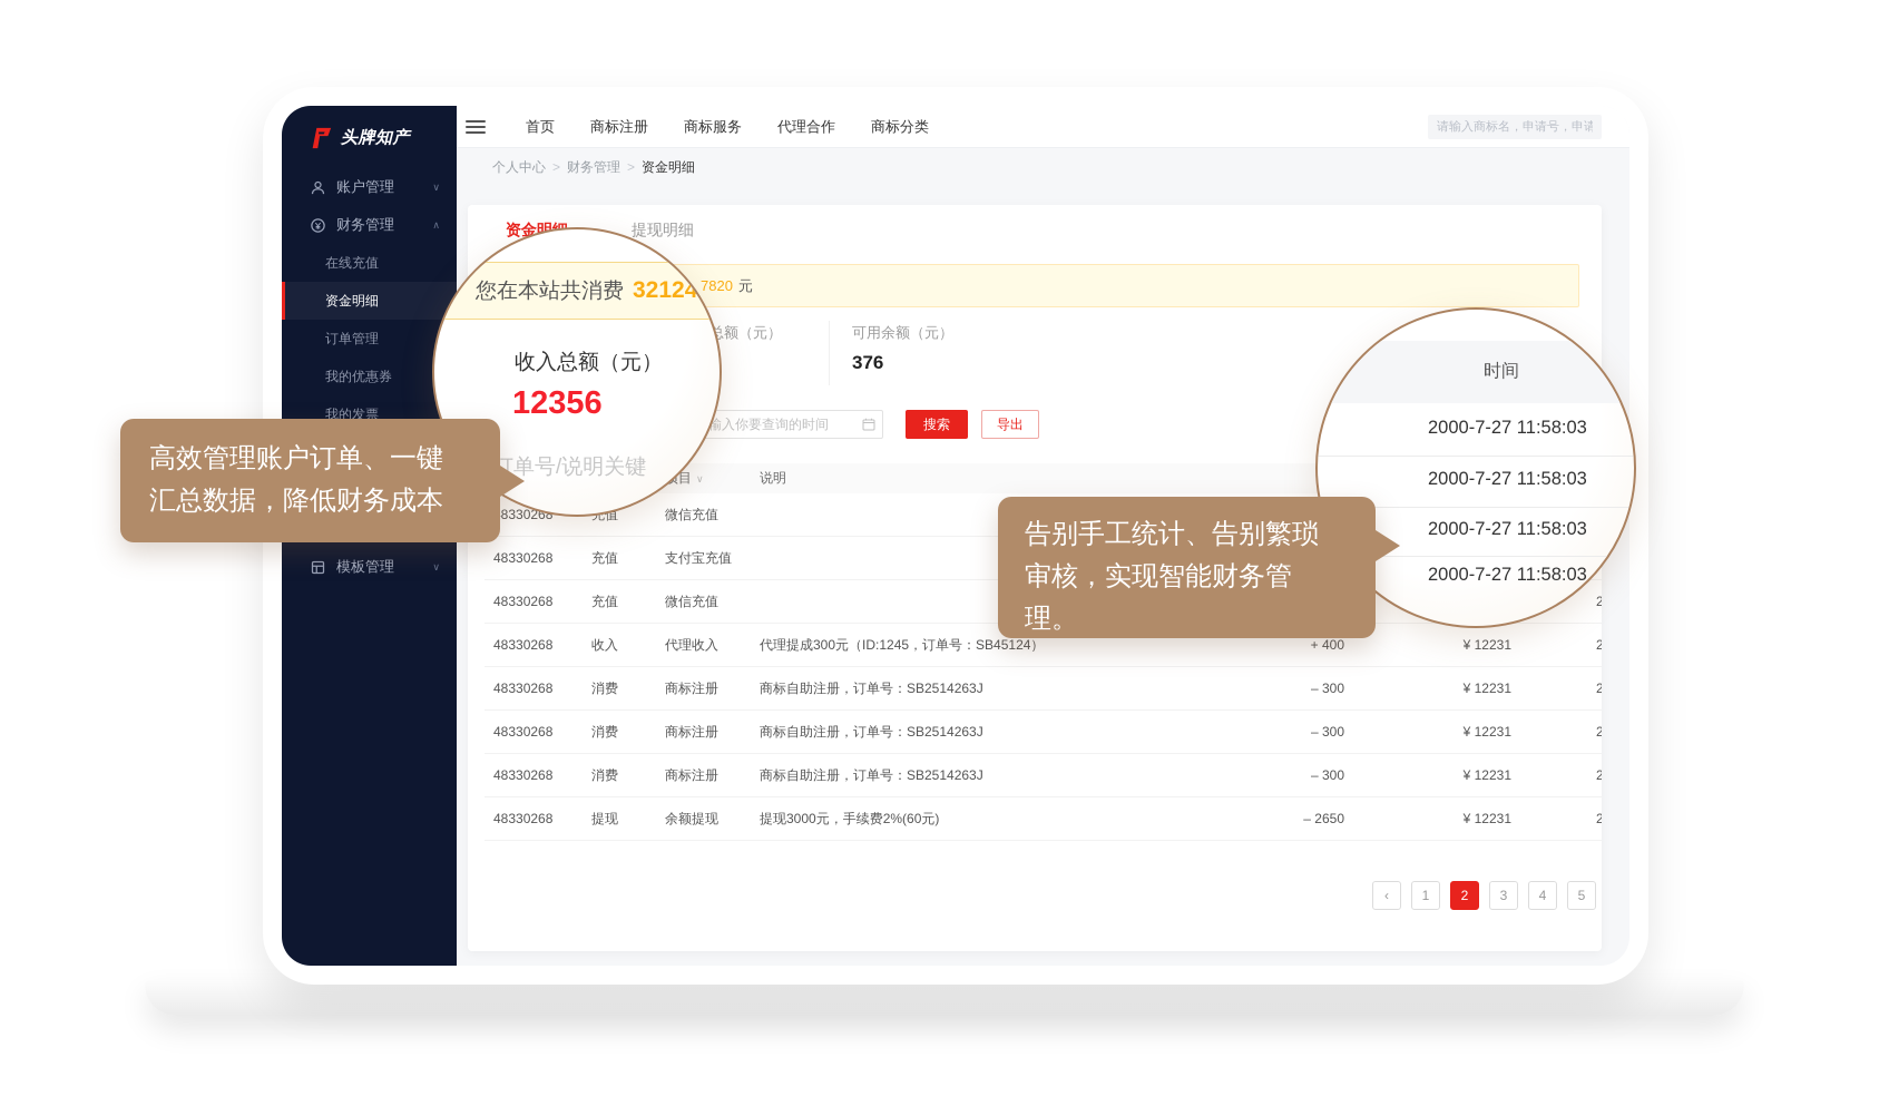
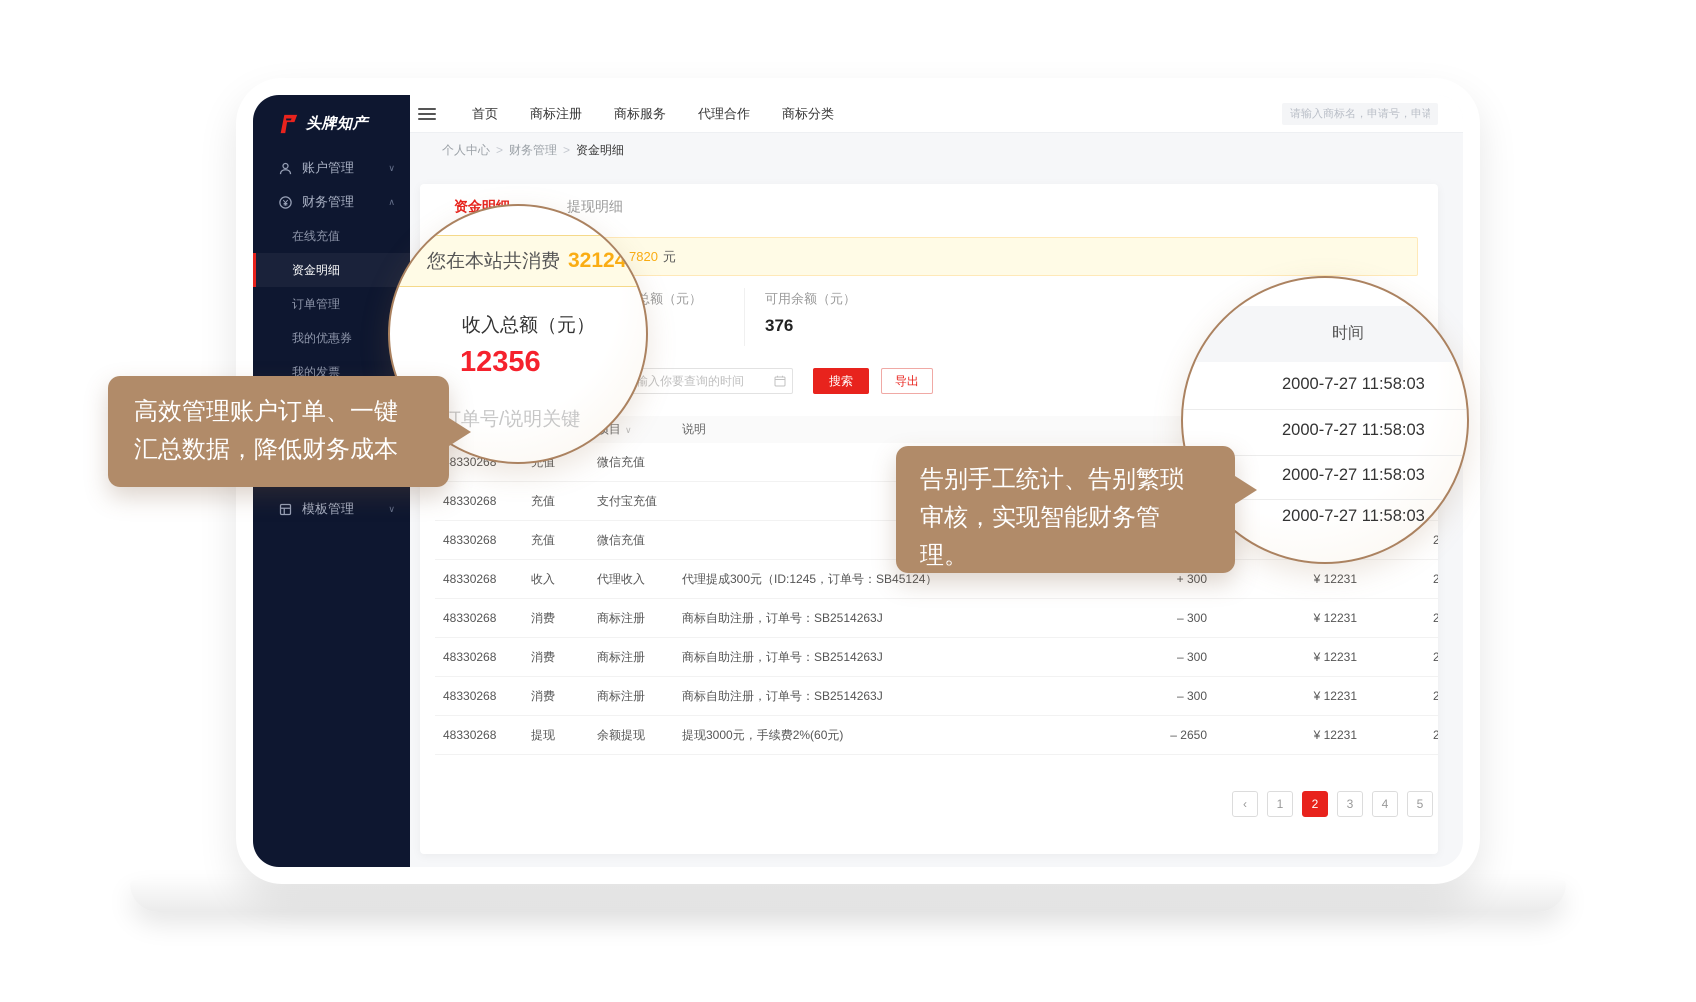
  头牌知产
  账户管理
  ∨
  财务管理
  ∧
  在线充值
  资金明细
  订单管理
  我的优惠券
  我的发票
  模板管理
  ∨
  首页
  商标注册
  商标服务
  代理合作
  商标分类
  请输入商标名，申请号，申请
  个人中心
  >
  财务管理
  >
  资金明细
  资金明
  提现明细
  元
  总额（元）
  可用余额（元）
  376
  输入你要查询的时间
  搜索
  导出
  说明
  8330268
  微信充值
  48330268
  充值
  支付宝充值
  48330268
  充值
  微信充值
  48330268
  收入
  代理收入
  代理提成300元（ID:1245，订单号：SB45124）
- + 400
+ + 300
  ¥ 12231
  48330268
  消费
  商标注册
  商标自助注册，订单号：SB2514263J
  – 300
  ¥ 12231
  48330268
  消费
  商标注册
  商标自助注册，订单号：SB2514263J
  – 300
  ¥ 12231
  48330268
  消费
  商标注册
  商标自助注册，订单号：SB2514263J
  – 300
  ¥ 12231
  48330268
  提现
  余额提现
  提现3000元，手续费2%(60元)
  – 2650
  ¥ 12231
  ‹
  1
  2
  3
  4
  5
  您在本站共消费 32124
  收入总额（元）
  12356
  号/说明关键
  时间
  2000-7-27 11:58:03
  2000-7-27 11:58:03
  2000-7-27 11:58:03
  2000-7-27 11:58:03
  高效管理账户订单、一键
  汇总数据，降低财务成本
  告别手工统计、告别繁琐
  审核，实现智能财务管
  理。
